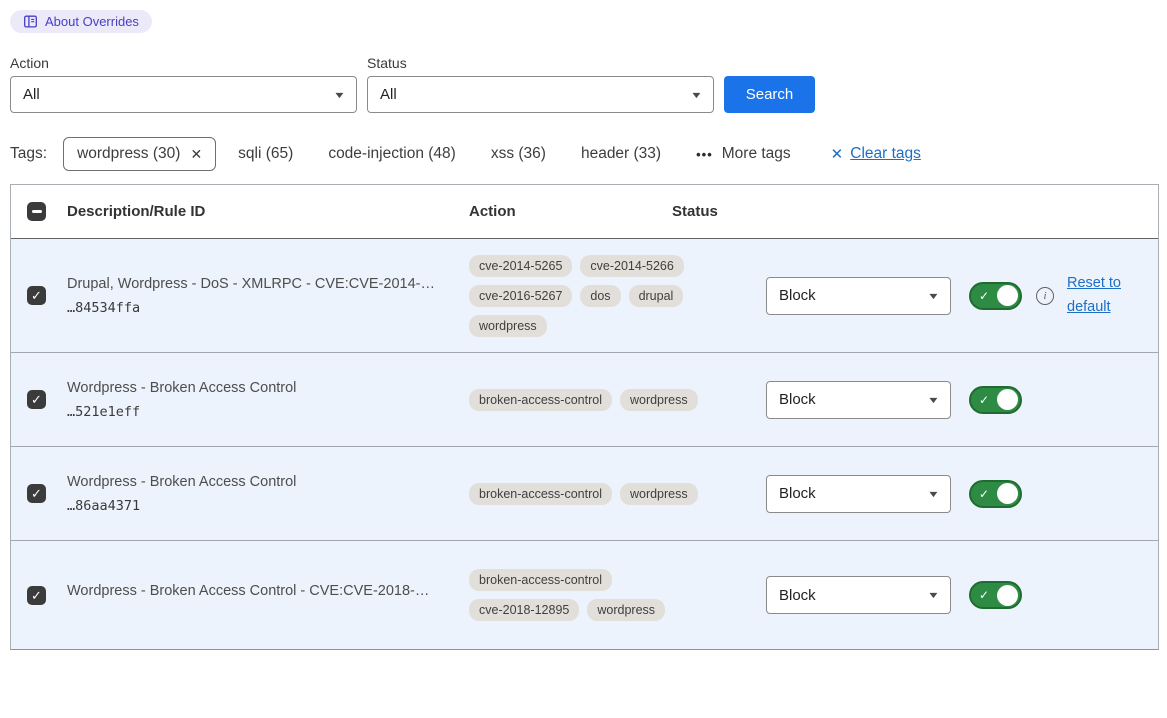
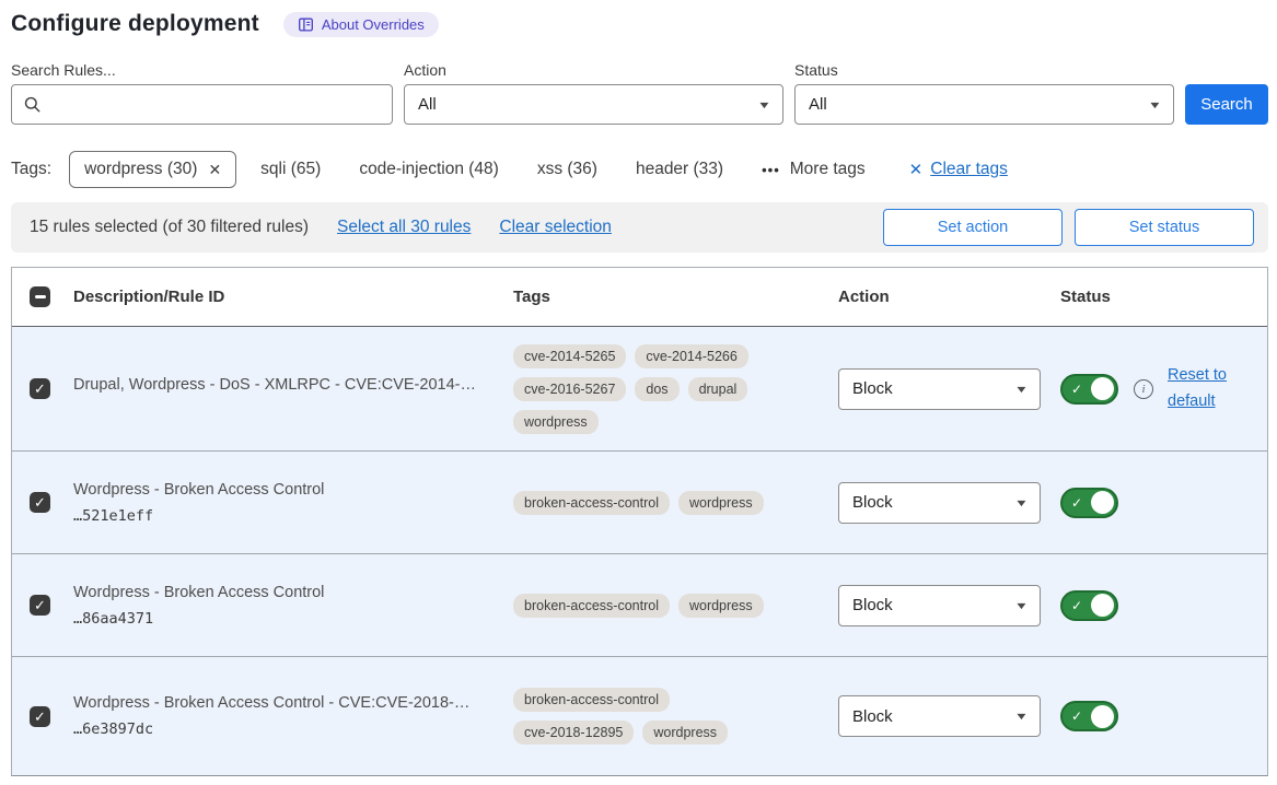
+ Configure deployment
  About Overrides
+ Search Rules...
  Action
  All
  ▼
  Status
  All
  ▼
  Search
  Tags:
  wordpress (30)
  ✕
  sqli (65)
  code-injection (48)
  xss (36)
  header (33)
  •••
  More tags
  ✕
  Clear tags
+ 15 rules selected (of 30 filtered rules)
+ Select all 30 rules
+ Clear selection
+ Set action
+ Set status
  Description/Rule ID
+ Tags
  Action
  Status
  ✓
  Drupal, Wordpress - DoS - XMLRPC - CVE:CVE-2014-…
- …84534ffa
  cve-2014-5265
  cve-2014-5266
  cve-2016-5267
  dos
  drupal
  wordpress
  Block
  ▼
  ✓
  i
  Reset to default
  ✓
  Wordpress - Broken Access Control
  …521e1eff
  broken-access-control
  wordpress
  Block
  ▼
  ✓
  ✓
  Wordpress - Broken Access Control
  …86aa4371
  broken-access-control
  wordpress
  Block
  ▼
  ✓
  ✓
  Wordpress - Broken Access Control - CVE:CVE-2018-…
+ …6e3897dc
  broken-access-control
  cve-2018-12895
  wordpress
  Block
  ▼
  ✓
